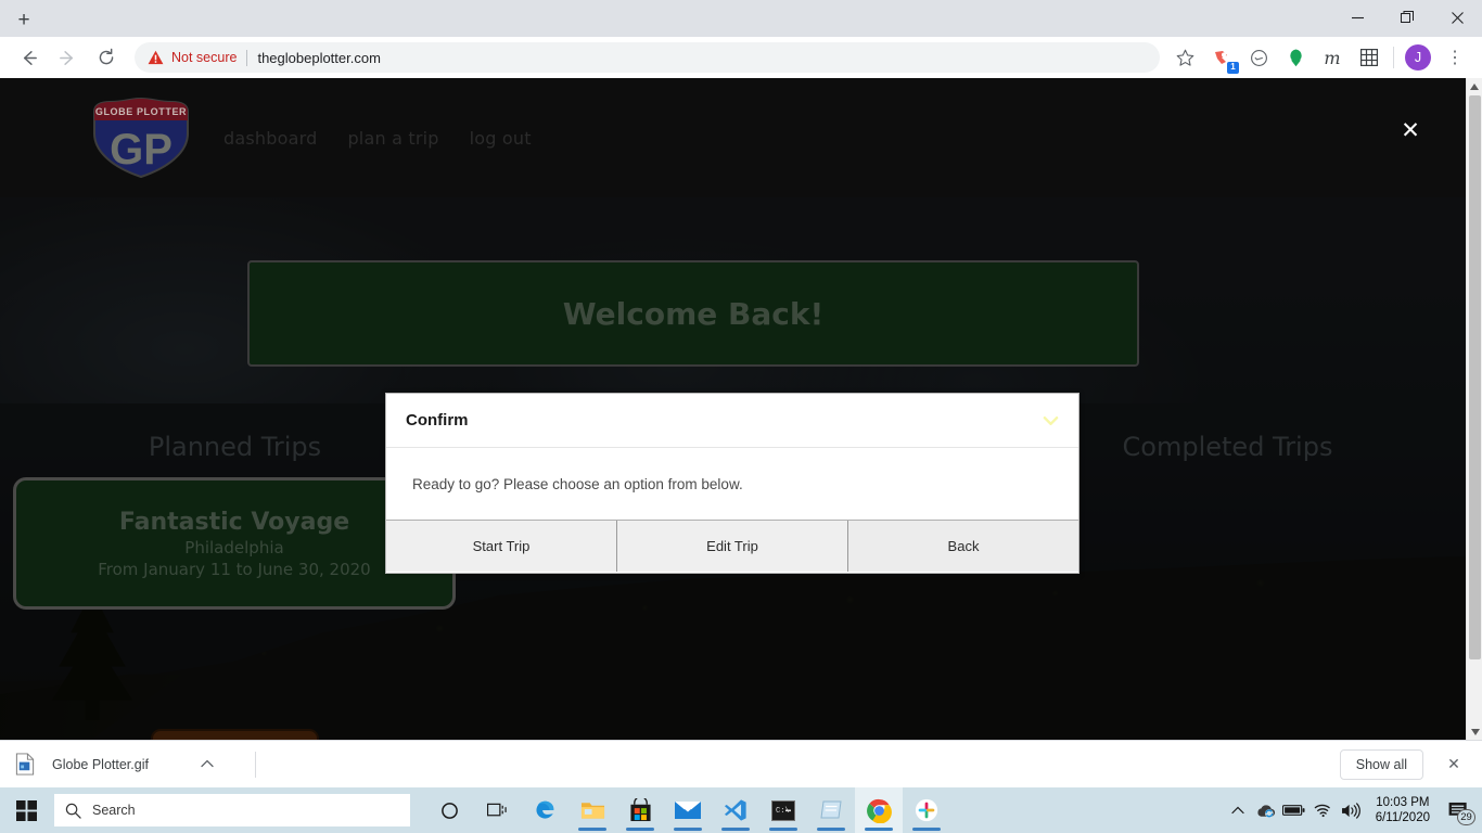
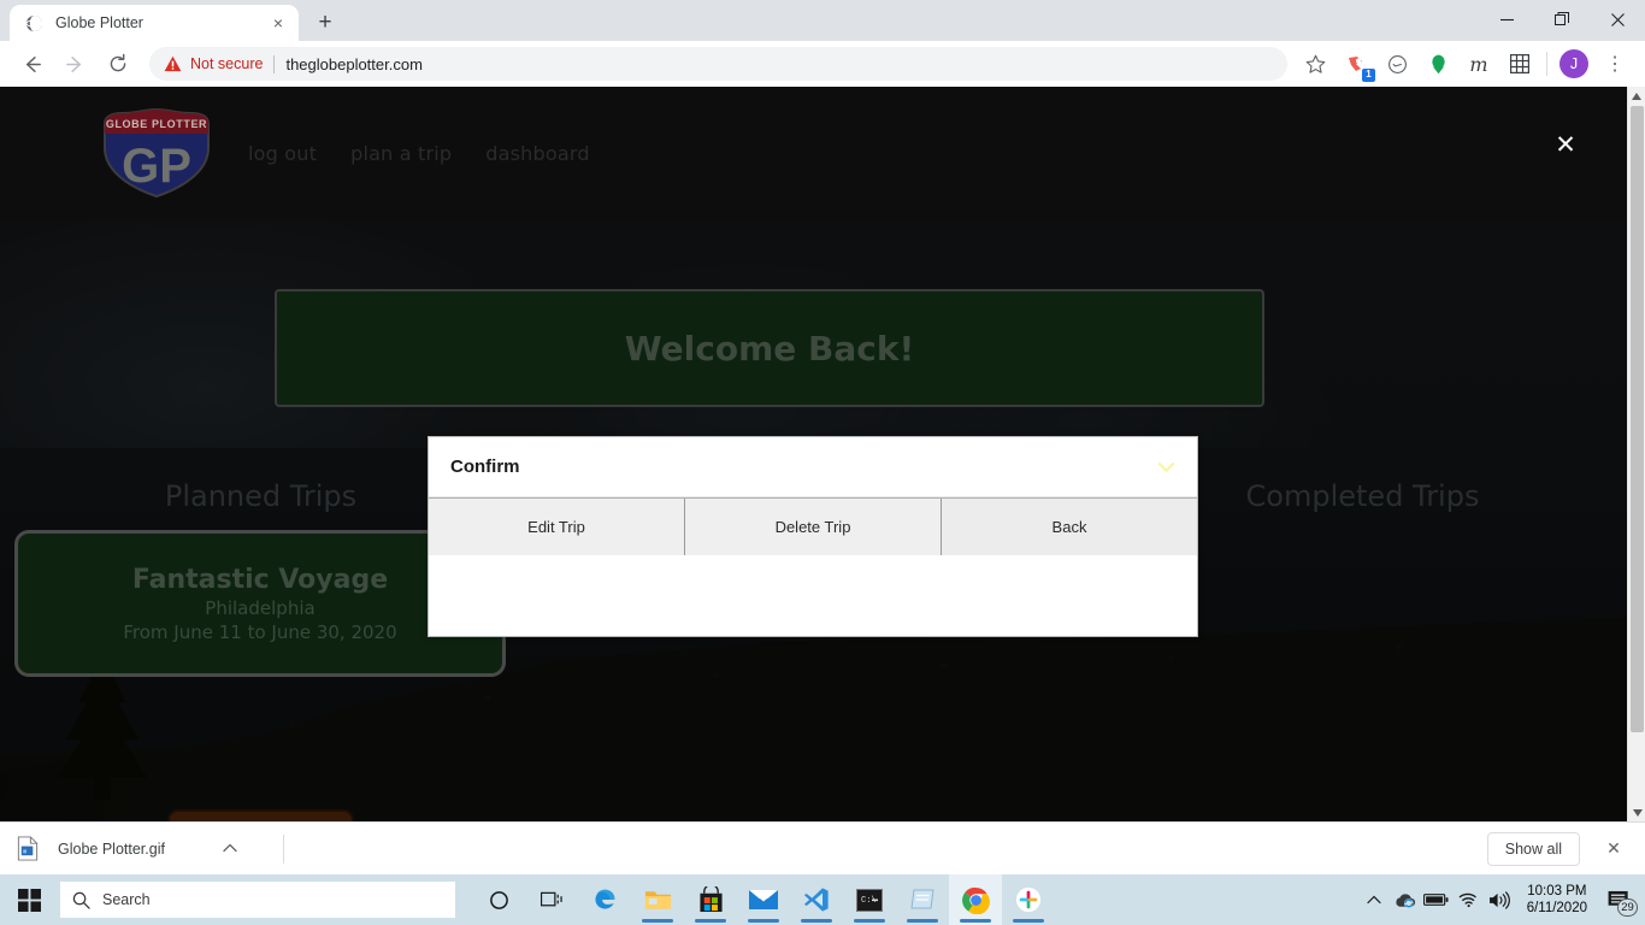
+ Globe Plotter
+ ×
  +
  Not secure
  theglobeplotter.com
  1
  m
  J
  ⋮
  GLOBE PLOTTER
  GP
- dashboard
+ log out
  plan a trip
- log out
+ dashboard
  ✕
  Welcome Back!
  Planned Trips
  Completed Trips
  Fantastic Voyage
  Philadelphia
- From January 11 to June 30, 2020
+ From June 11 to June 30, 2020
  Confirm
- Ready to go? Please choose an option from below.
- Start Trip
  Edit Trip
+ Delete Trip
  Back
  Globe Plotter.gif
  Show all
  ✕
  Search
  10:03 PM
  6/11/2020
  29
